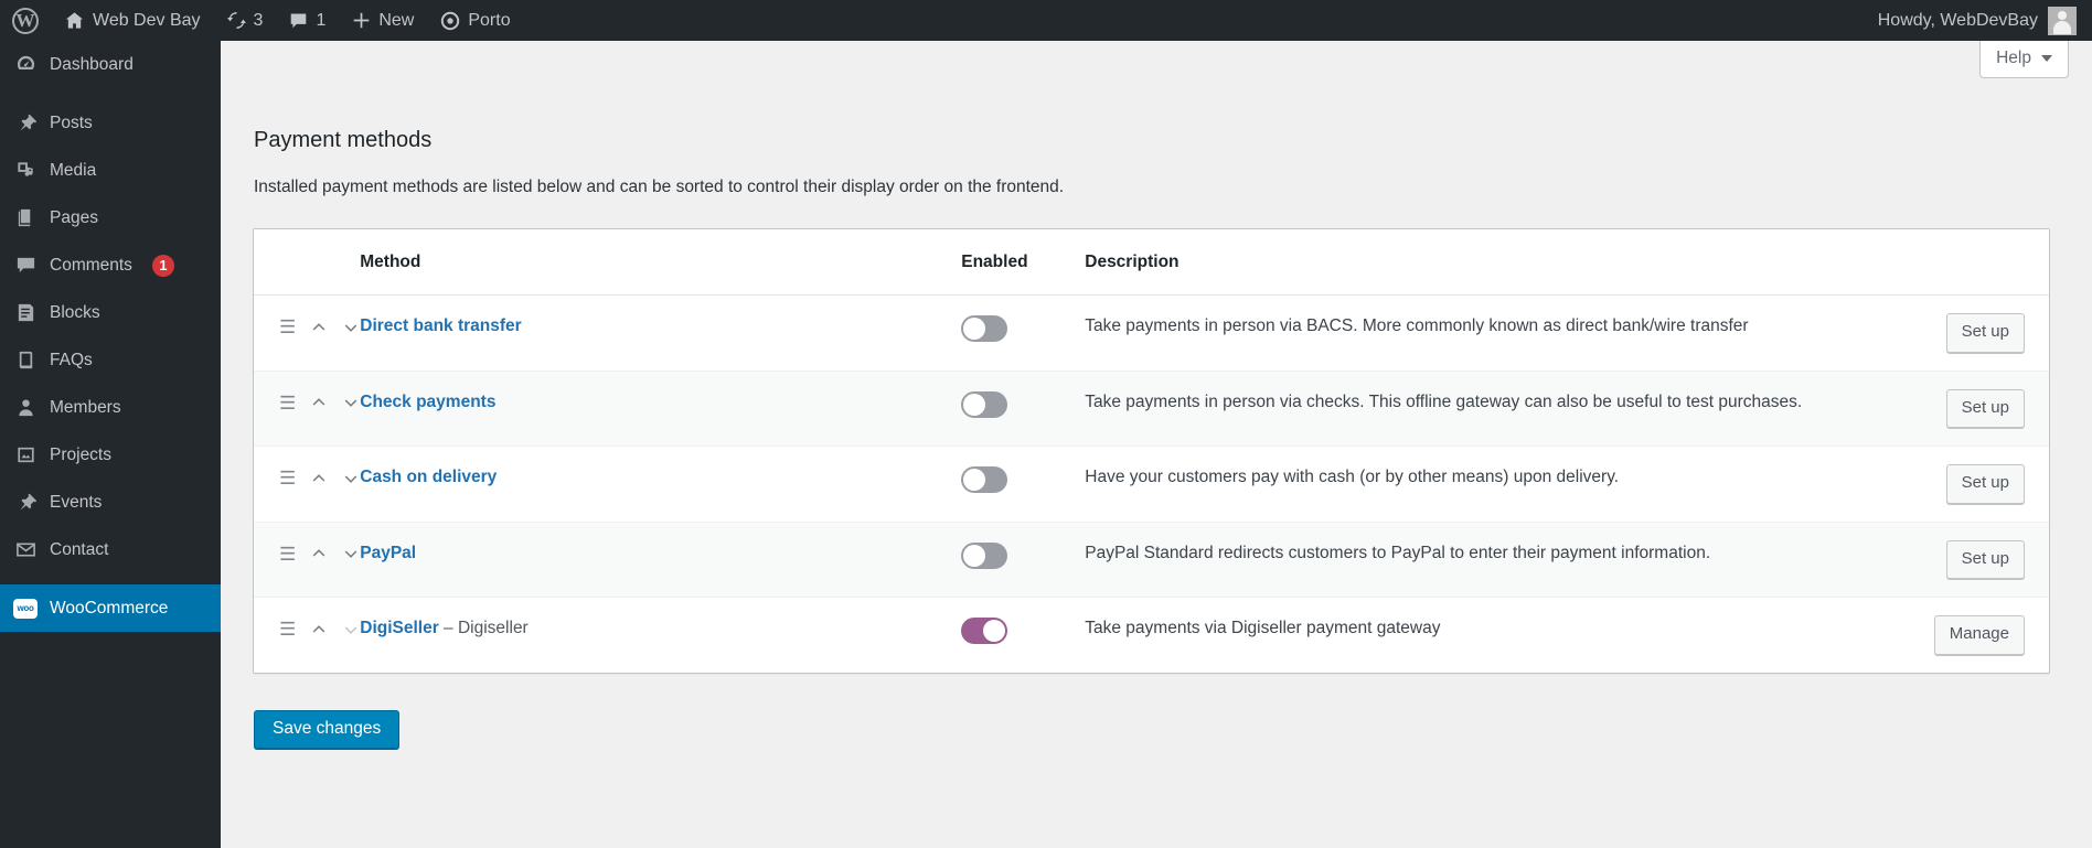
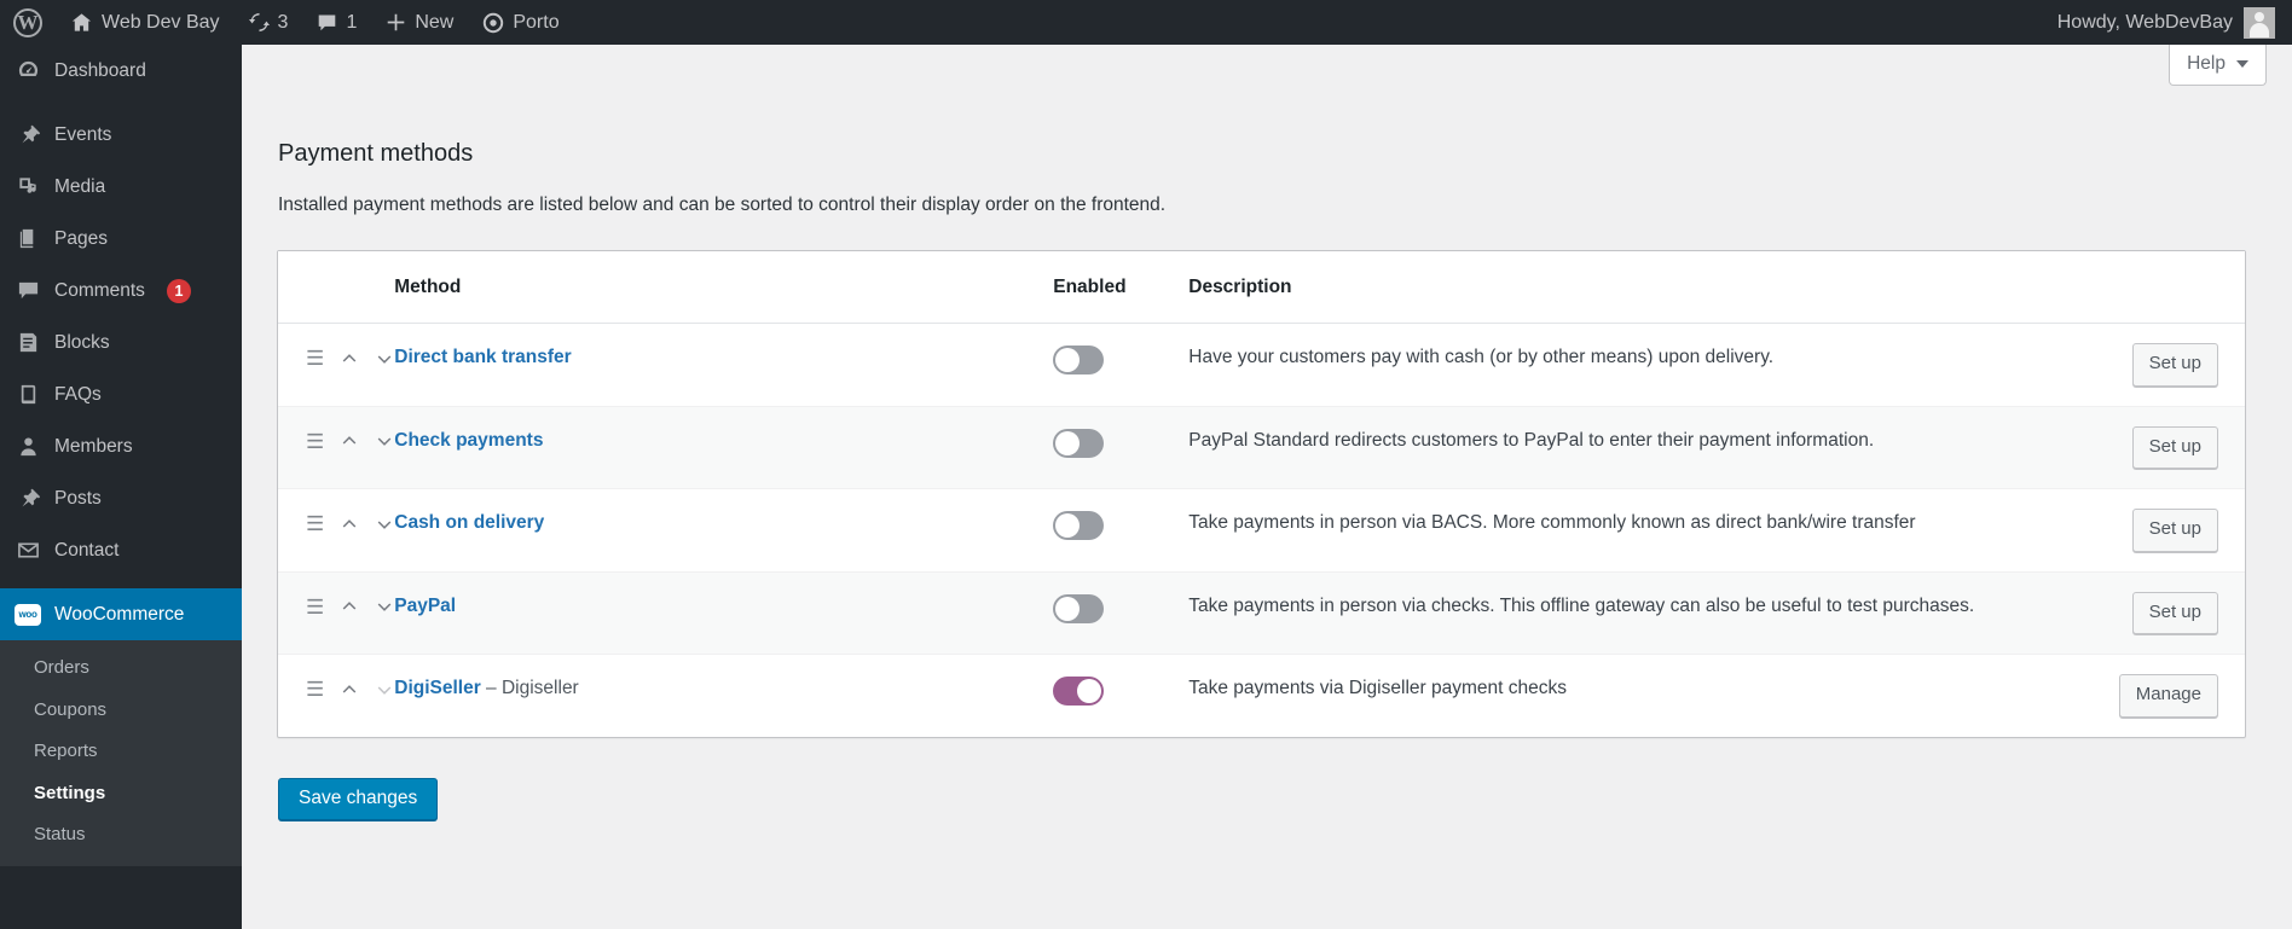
  W
  Web Dev Bay
  3
  1
  New
  Porto
  Howdy, WebDevBay
  Dashboard
- Posts
+ Events
  Media
  Pages
  Comments
  1
  Blocks
  FAQs
  Members
- Projects
- Events
+ Posts
  Contact
  woo
  WooCommerce
+ Orders
+ Coupons
+ Reports
+ Settings
+ Status
  Help
  Payment methods
  Installed payment methods are listed below and can be sorted to control their display order on the frontend.
  	Method	Enabled	Description
- ☰	Direct bank transfer		Take payments in person via BACS. More commonly known as direct bank/wire transfer	Set up
+ ☰	Direct bank transfer		Have your customers pay with cash (or by other means) upon delivery.	Set up
- ☰	Check payments		Take payments in person via checks. This offline gateway can also be useful to test purchases.	Set up
+ ☰	Check payments		PayPal Standard redirects customers to PayPal to enter their payment information.	Set up
- ☰	Cash on delivery		Have your customers pay with cash (or by other means) upon delivery.	Set up
+ ☰	Cash on delivery		Take payments in person via BACS. More commonly known as direct bank/wire transfer	Set up
- ☰	PayPal		PayPal Standard redirects customers to PayPal to enter their payment information.	Set up
+ ☰	PayPal		Take payments in person via checks. This offline gateway can also be useful to test purchases.	Set up
- ☰	DigiSeller – Digiseller		Take payments via Digiseller payment gateway	Manage
+ ☰	DigiSeller – Digiseller		Take payments via Digiseller payment checks	Manage
  Save changes
